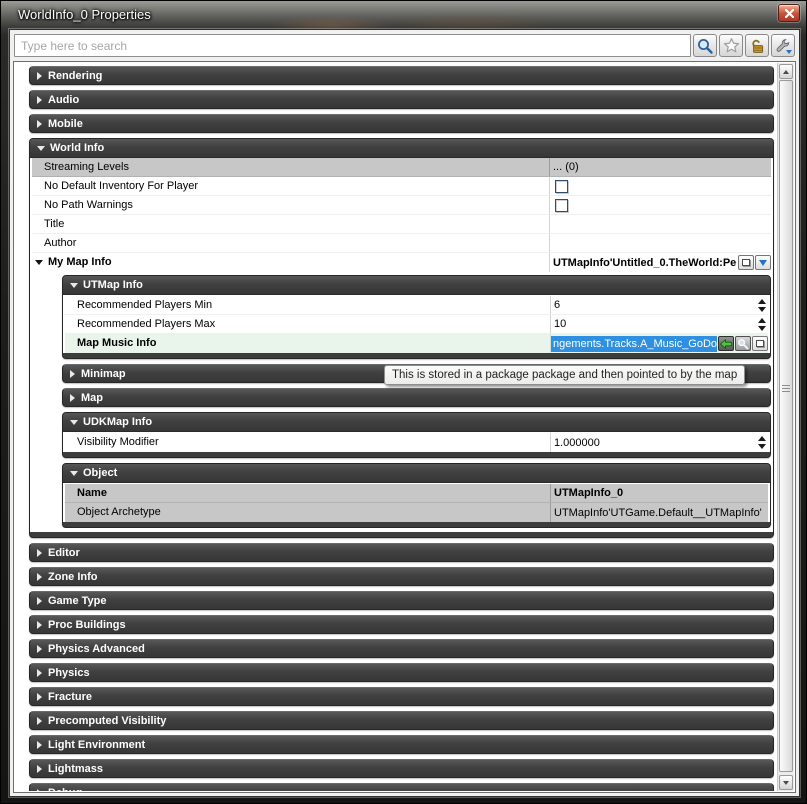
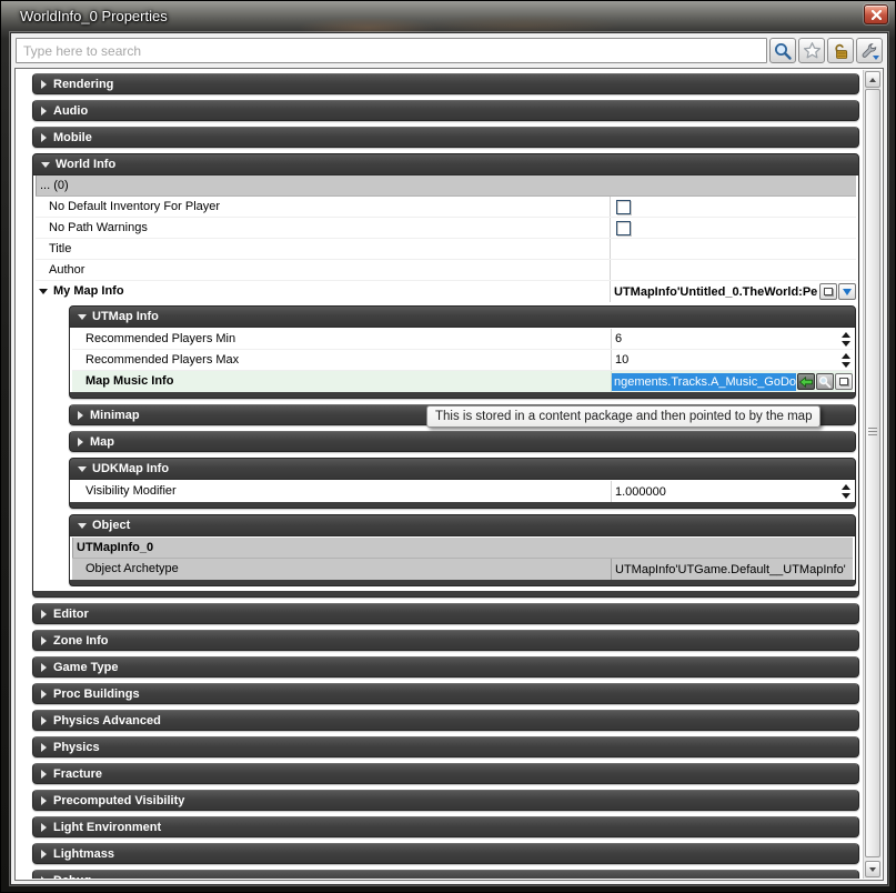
  WorldInfo_0 Properties
  Type here to search
  Rendering
  Audio
  Mobile
  World Info
- Streaming Levels
  ... (0)
  No Default Inventory For Player
  No Path Warnings
  Title
  Author
  My Map Info
  UTMapInfo'Untitled_0.TheWorld:Pe
  UTMap Info
  Recommended Players Min
  6
  Recommended Players Max
  10
  Map Music Info
  ngements.Tracks.A_Music_GoDo
  Minimap
  Map
  UDKMap Info
  Visibility Modifier
  1.000000
  Object
- Name
  UTMapInfo_0
  Object Archetype
  UTMapInfo'UTGame.Default__UTMapInfo'
  Editor
  Zone Info
  Game Type
  Proc Buildings
  Physics Advanced
  Physics
  Fracture
  Precomputed Visibility
  Light Environment
  Lightmass
- This is stored in a package package and then pointed to by the map
+ This is stored in a content package and then pointed to by the map
